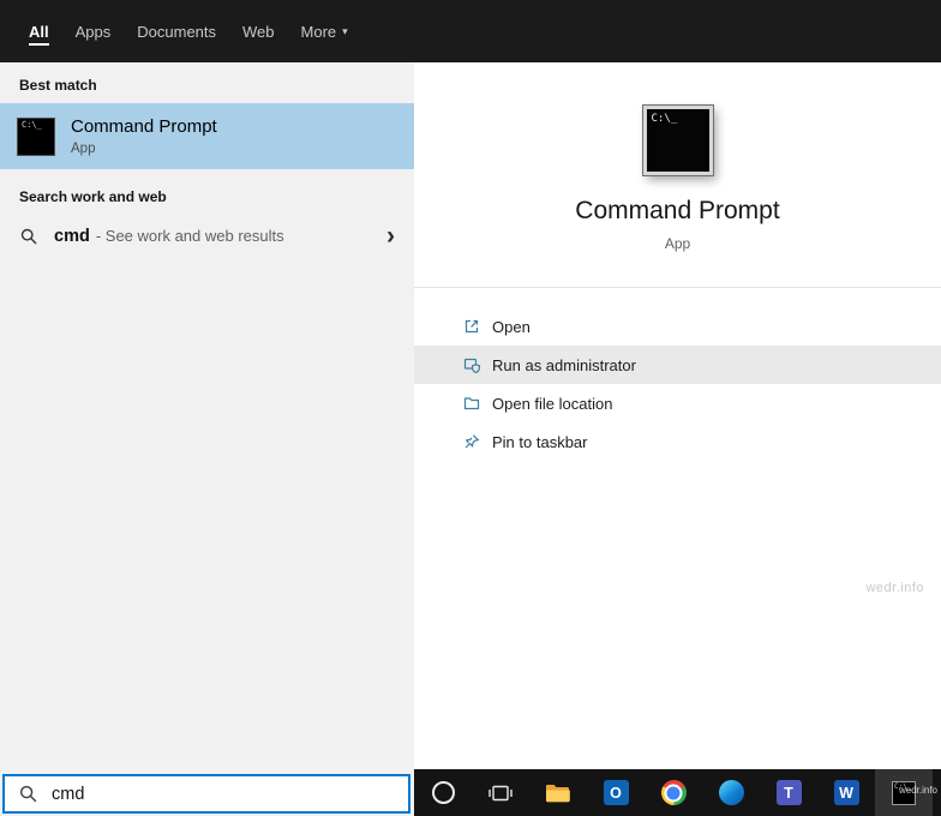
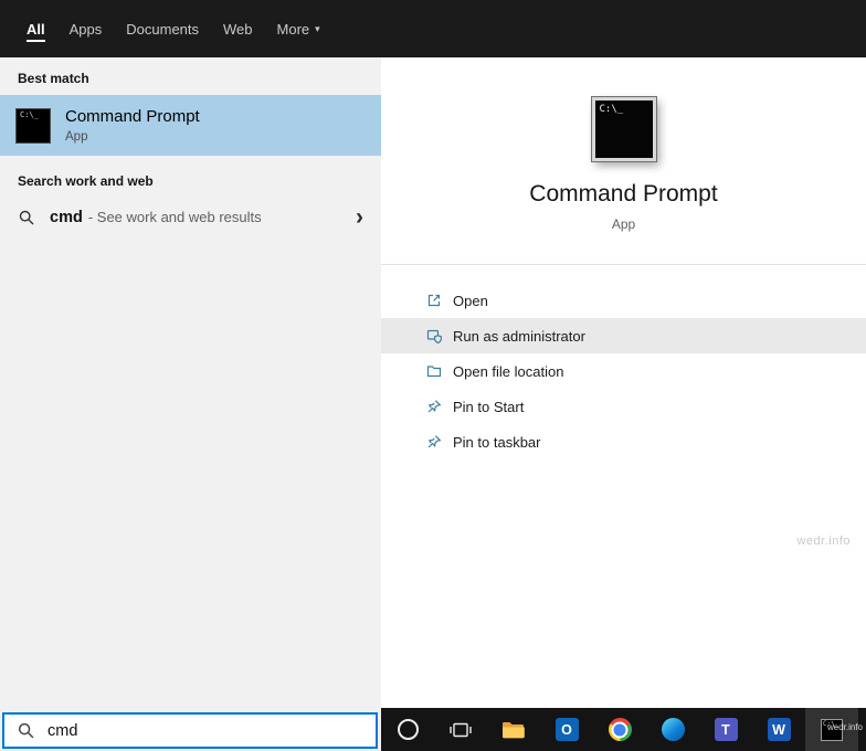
  All
  Apps
  Documents
  Web
  More
  ▾
  Best match
  C:\_
  Command Prompt
  App
  Search work and web
  cmd
  - See work and web results
  ›
  cmd
  C:\_
  Command Prompt
  App
  Open
  Run as administrator
  Open file location
+ Pin to Start
  Pin to taskbar
  wedr.info
  O
  T
  W
  wedr.info
